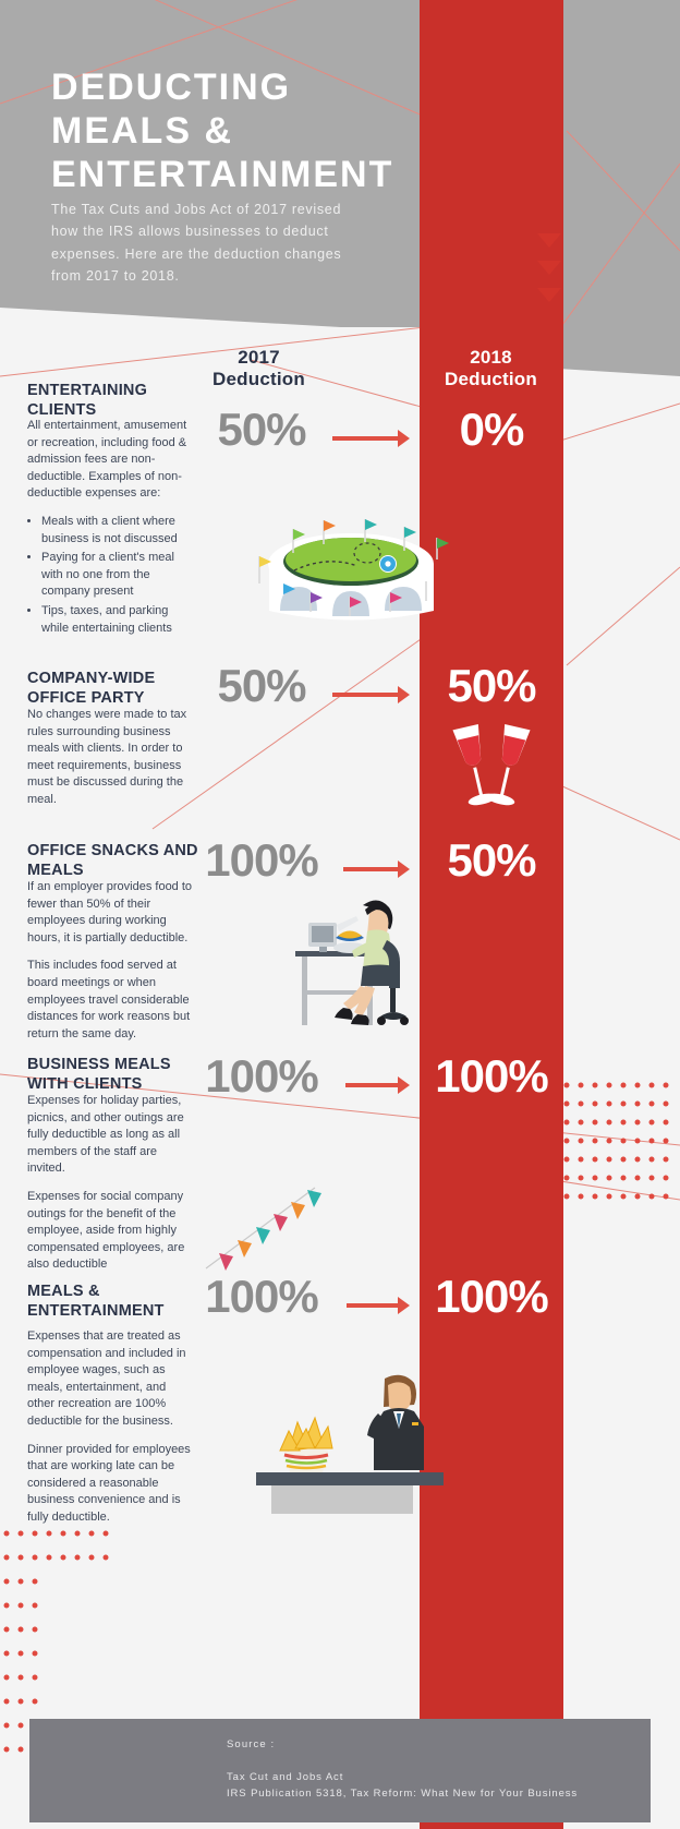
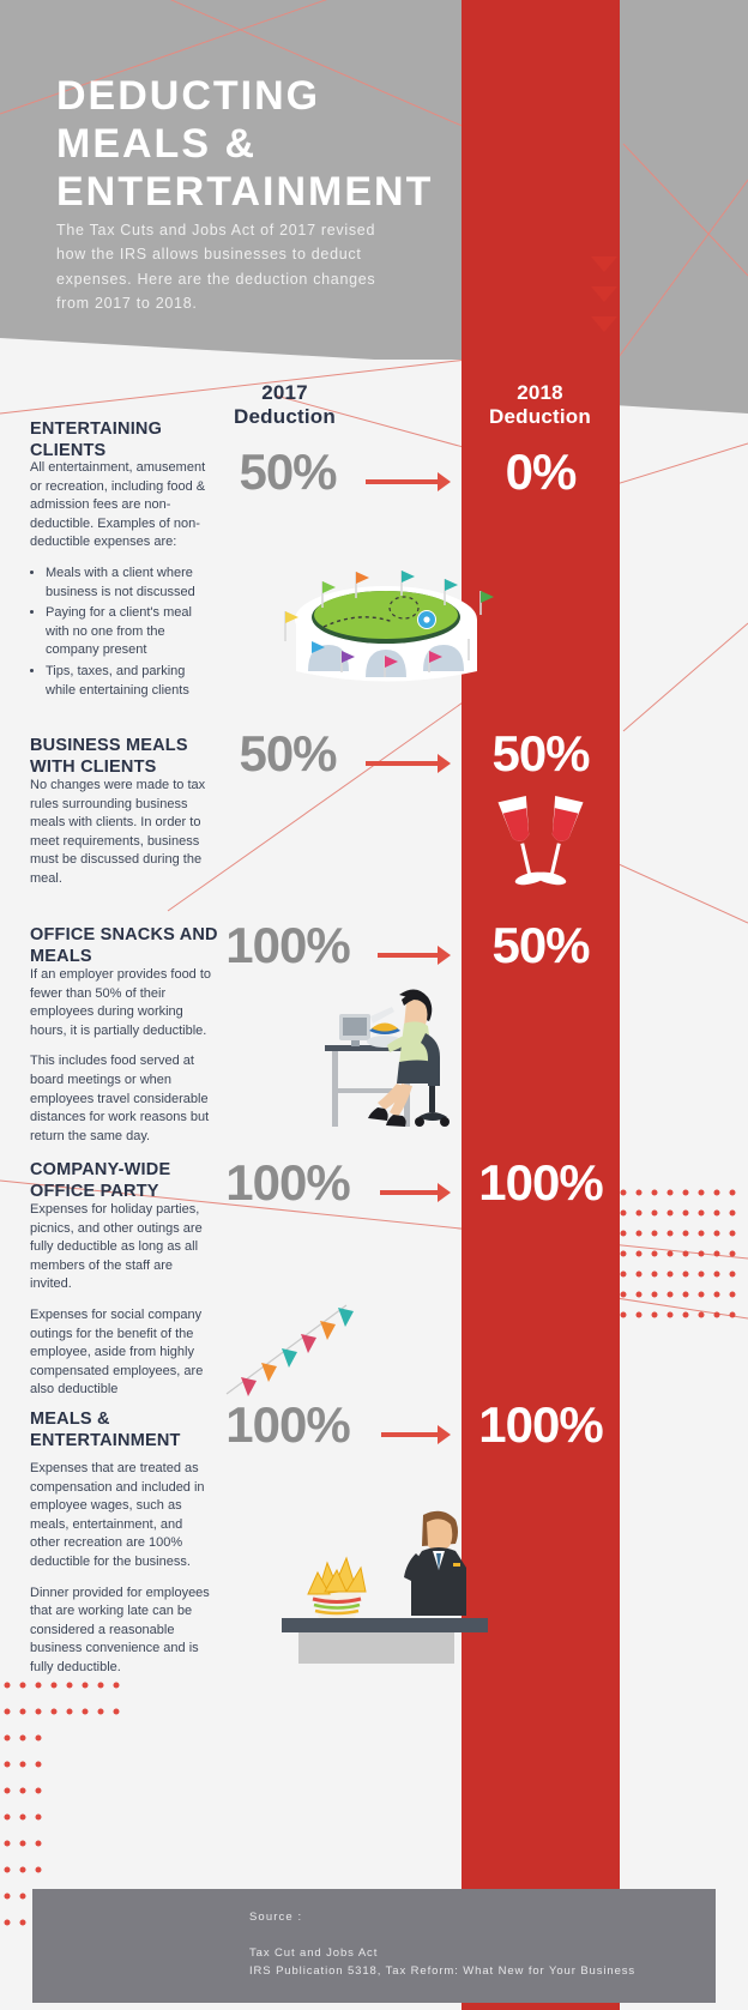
  DEDUCTING MEALS & ENTERTAINMENT
  The Tax Cuts and Jobs Act of 2017 revised how the IRS allows businesses to deduct expenses. Here are the deduction changes from 2017 to 2018.
  2017 Deduction
  2018 Deduction
  ENTERTAINING CLIENTS
  All entertainment, amusement or recreation, including food & admission fees are non-deductible. Examples of non-deductible expenses are:
  Meals with a client where business is not discussed
  Paying for a client's meal with no one from the company present
  Tips, taxes, and parking while entertaining clients
  50%
  0%
- COMPANY-WIDE OFFICE PARTY
+ BUSINESS MEALS WITH CLIENTS
  No changes were made to tax rules surrounding business meals with clients. In order to meet requirements, business must be discussed during the meal.
  50%
  50%
  OFFICE SNACKS AND MEALS
  If an employer provides food to fewer than 50% of their employees during working hours, it is partially deductible.
  This includes food served at board meetings or when employees travel considerable distances for work reasons but return the same day.
  100%
  50%
- BUSINESS MEALS WITH CLIENTS
+ COMPANY-WIDE OFFICE PARTY
  Expenses for holiday parties, picnics, and other outings are fully deductible as long as all members of the staff are invited.
  Expenses for social company outings for the benefit of the employee, aside from highly compensated employees, are also deductible
  100%
  100%
  MEALS & ENTERTAINMENT
  Expenses that are treated as compensation and included in employee wages, such as meals, entertainment, and other recreation are 100% deductible for the business.
  Dinner provided for employees that are working late can be considered a reasonable business convenience and is fully deductible.
  100%
  100%
  Source :
  Tax Cut and Jobs Act
  IRS Publication 5318, Tax Reform: What New for Your Business
